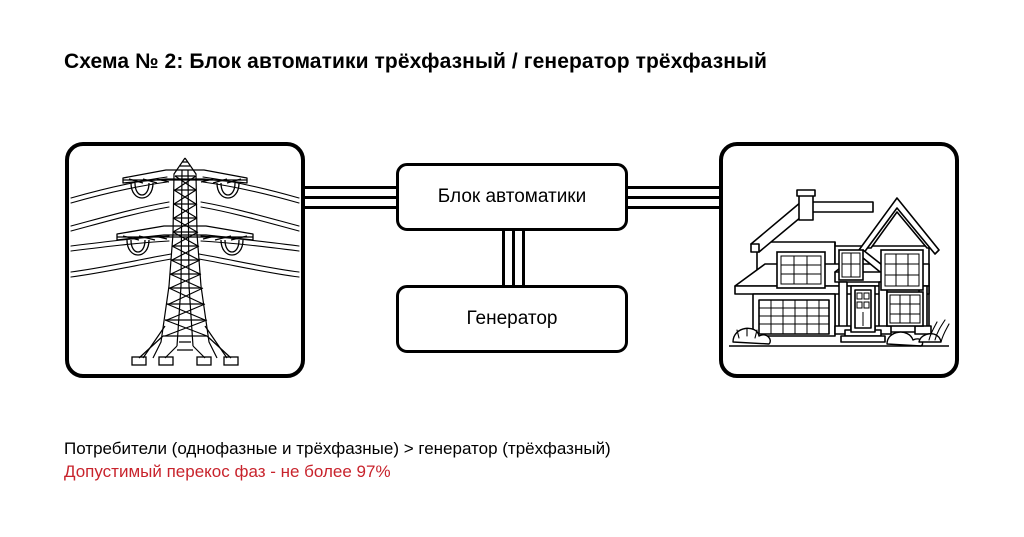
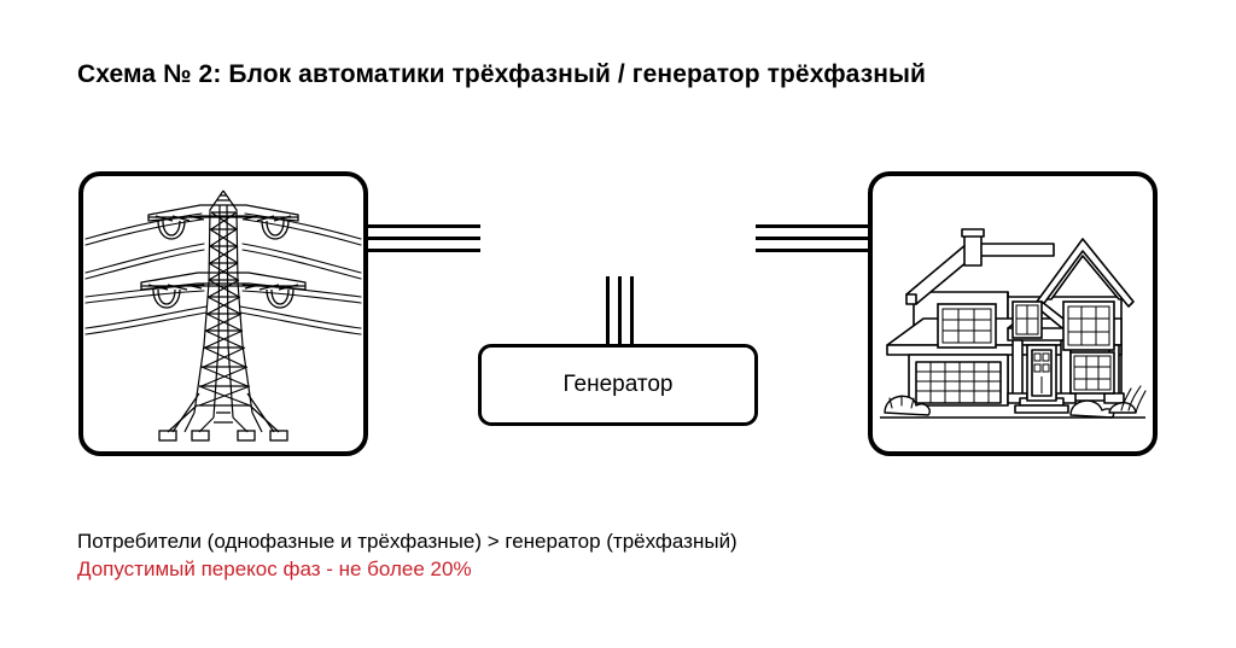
  Схема № 2: Блок автоматики трёхфазный / генератор трёхфазный
- Блок автоматики
  Генератор
  Потребители (однофазные и трёхфазные) > генератор (трёхфазный)
- Допустимый перекос фаз - не более 97%
+ Допустимый перекос фаз - не более 20%
